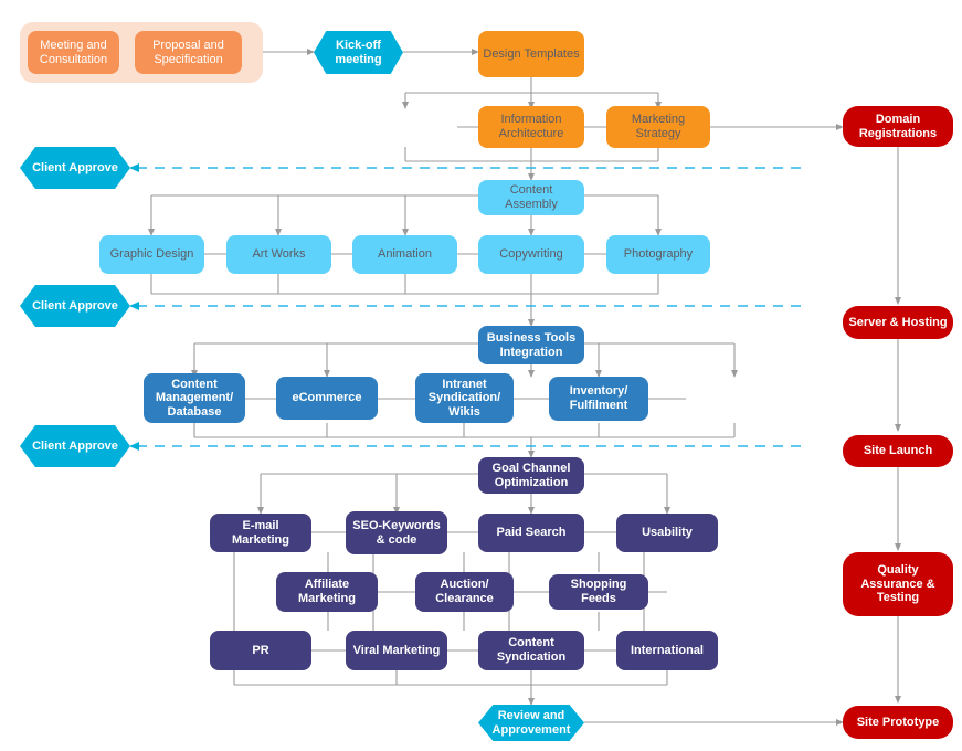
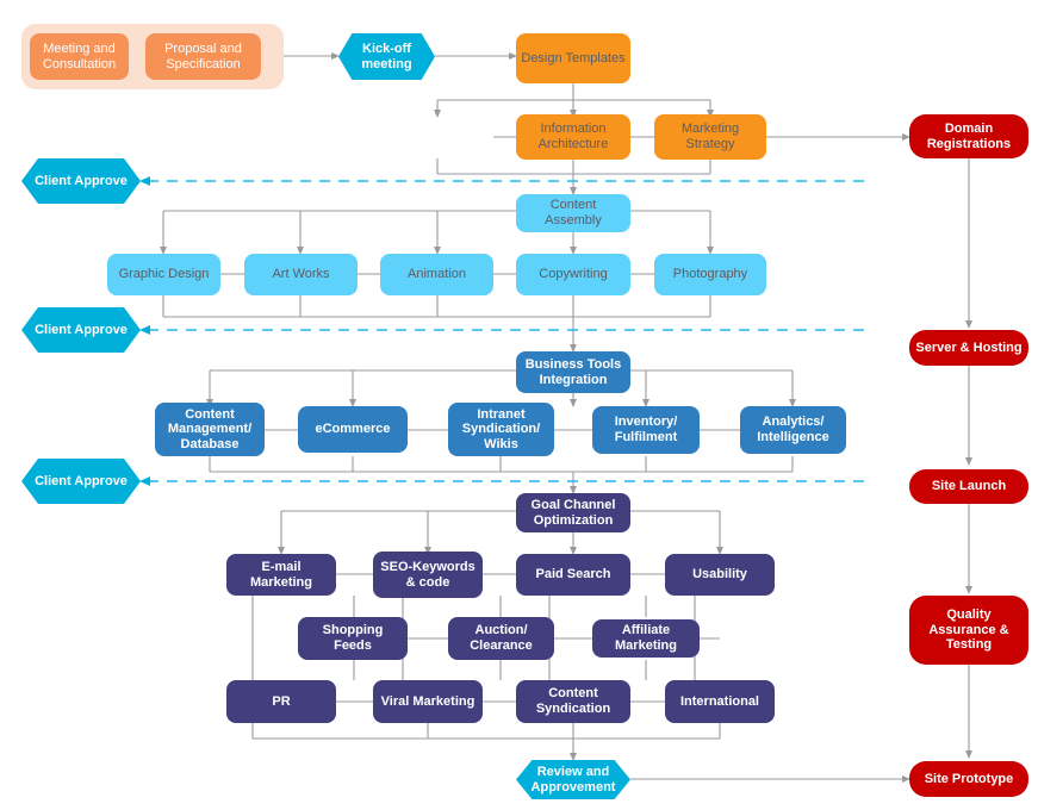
  Meeting and Consultation
  Proposal and Specification
  Kick-off meeting
  Design Templates
  Information Architecture
  Marketing Strategy
  Client Approve
  Content Assembly
  Graphic Design
  Art Works
  Animation
  Copywriting
  Photography
  Client Approve
  Business Tools Integration
  Content Management/ Database
  eCommerce
  Intranet Syndication/ Wikis
  Inventory/ Fulfilment
+ Analytics/ Intelligence
  Client Approve
  Goal Channel Optimization
  E-mail Marketing
  SEO-Keywords & code
  Paid Search
  Usability
- Affiliate Marketing
+ Shopping Feeds
  Auction/ Clearance
- Shopping Feeds
+ Affiliate Marketing
  PR
  Viral Marketing
  Content Syndication
  International
  Review and Approvement
  Domain Registrations
  Server & Hosting
  Site Launch
  Quality Assurance & Testing
  Site Prototype
